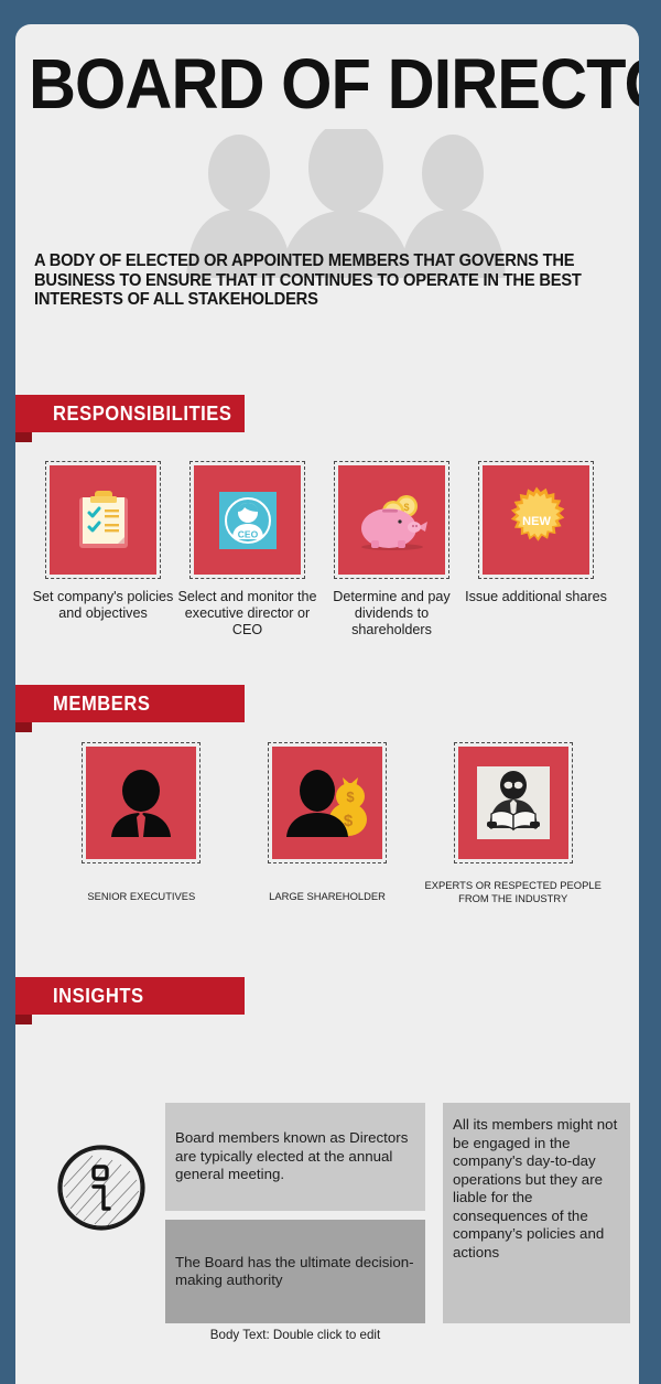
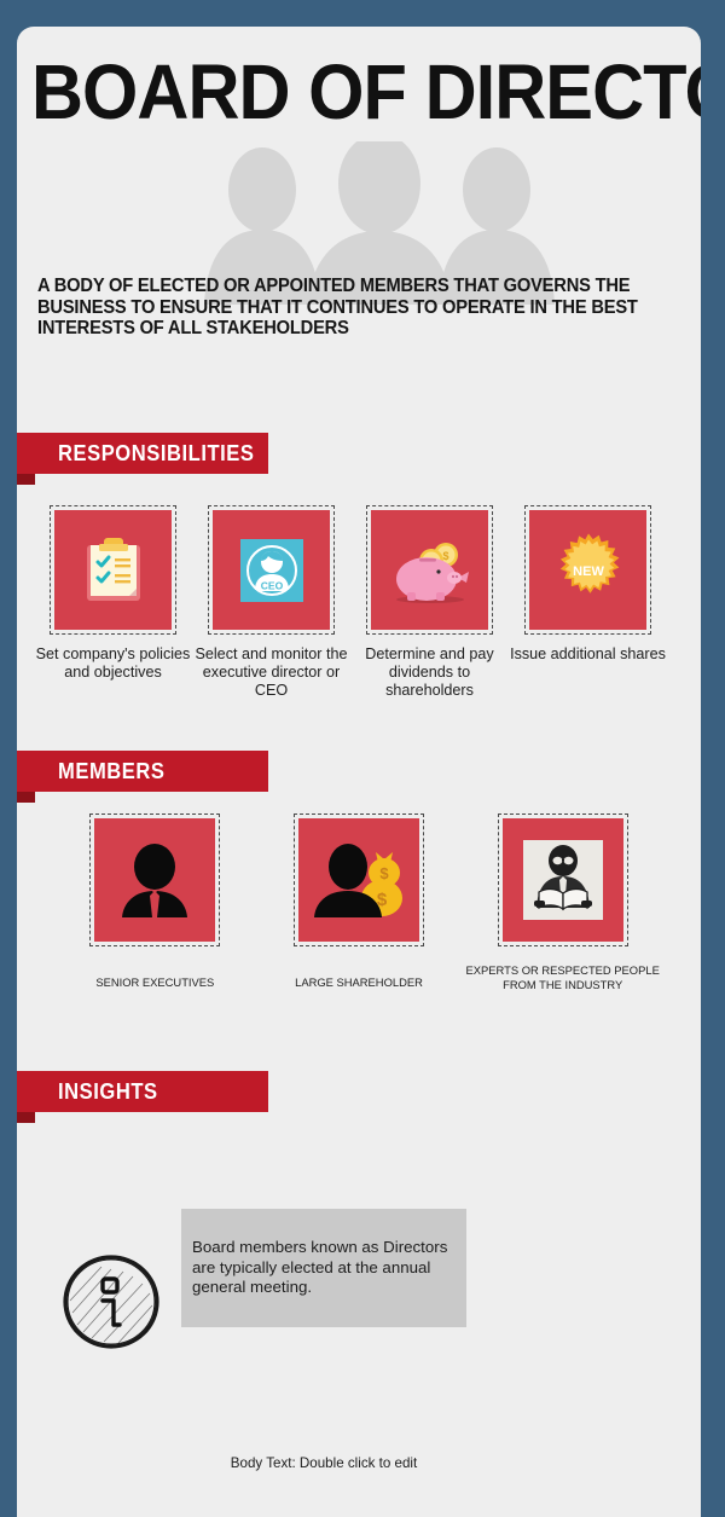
  BOARD OF DIRECT
  A BODY OF ELECTED OR APPOINTED MEMBERS THAT GOVERNS THE BUSINESS TO ENSURE THAT IT CONTINUES TO OPERATE IN THE BEST INTERESTS OF ALL STAKEHOLDERS
  RESPONSIBILITIES
  Set company's policies and objectives
  CEO
  Select and monitor the executive director or CEO
  $
  Determine and pay dividends to shareholders
  NEW
  Issue additional shares
  MEMBERS
  SENIOR EXECUTIVES
  $
  $
  LARGE SHAREHOLDER
  EXPERTS OR RESPECTED PEOPLE FROM THE INDUSTRY
  INSIGHTS
  Board members known as Directors are typically elected at the annual general meeting.
- The Board has the ultimate decision-making authority
- All its members might not be engaged in the company's day-to-day operations but they are liable for the consequences of the company’s policies and actions
  Body Text: Double click to edit
